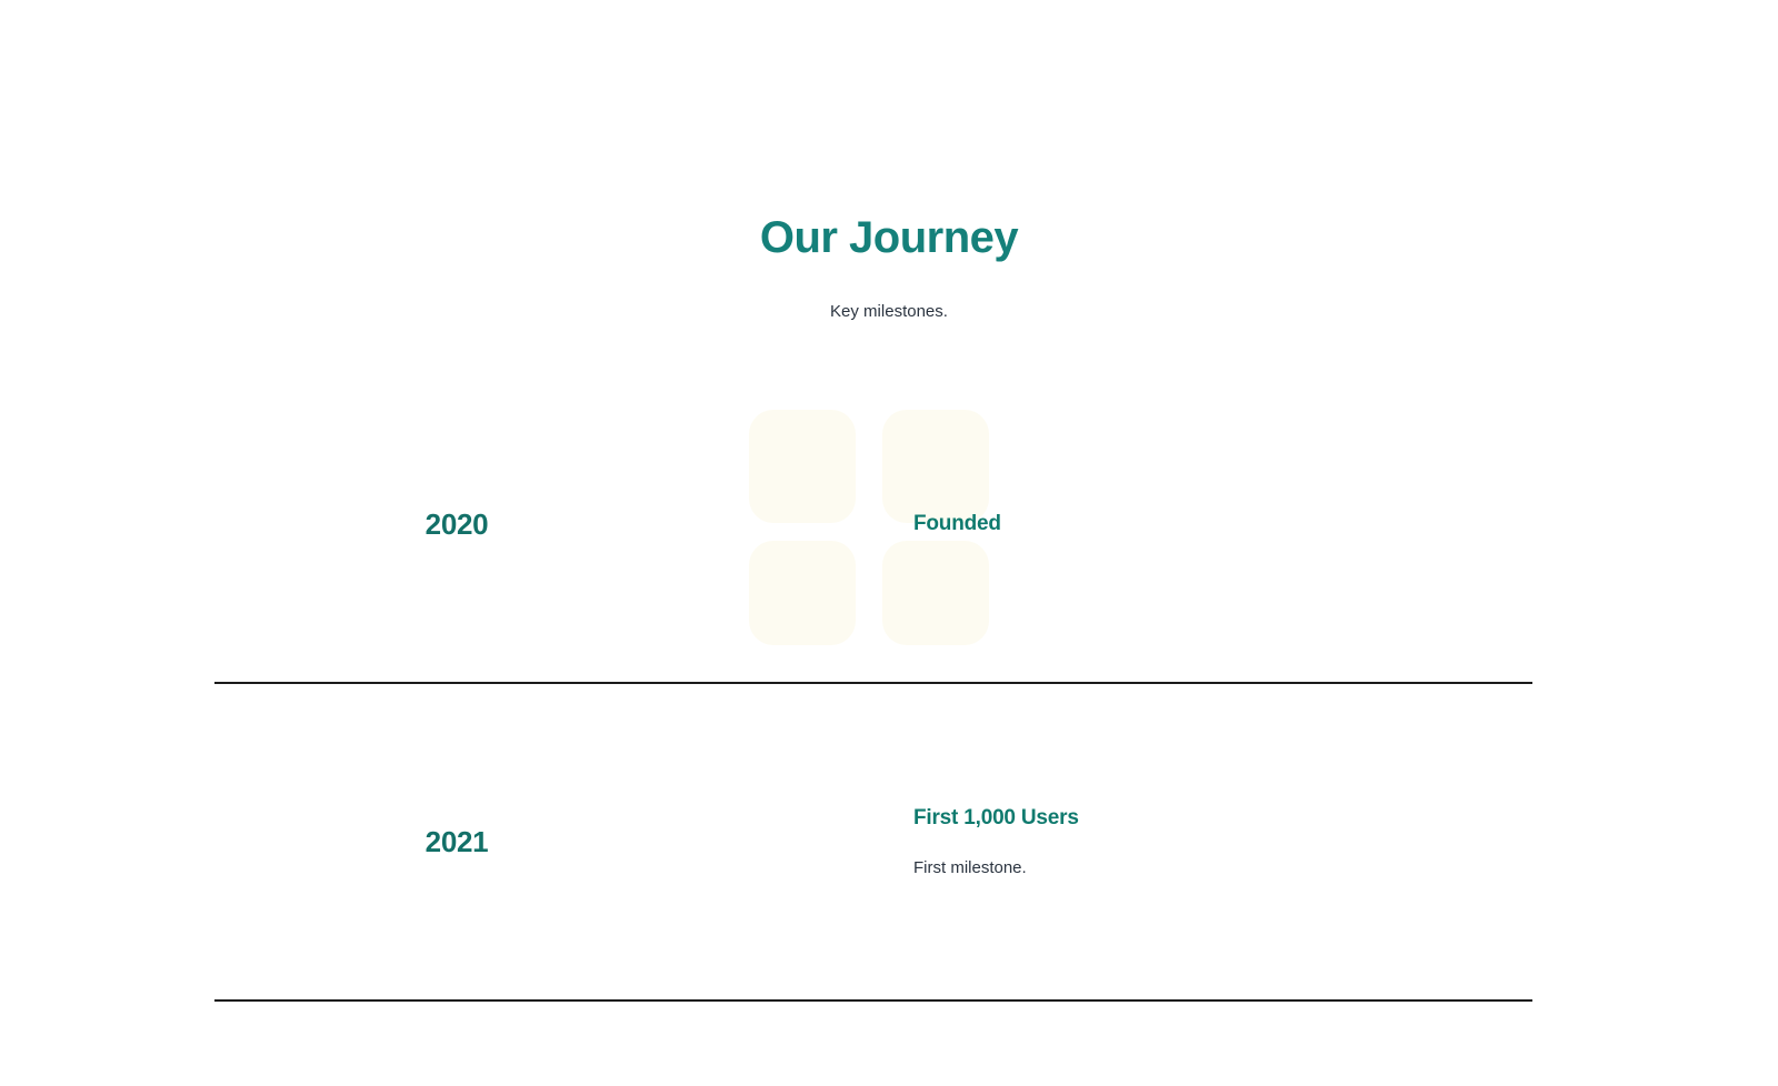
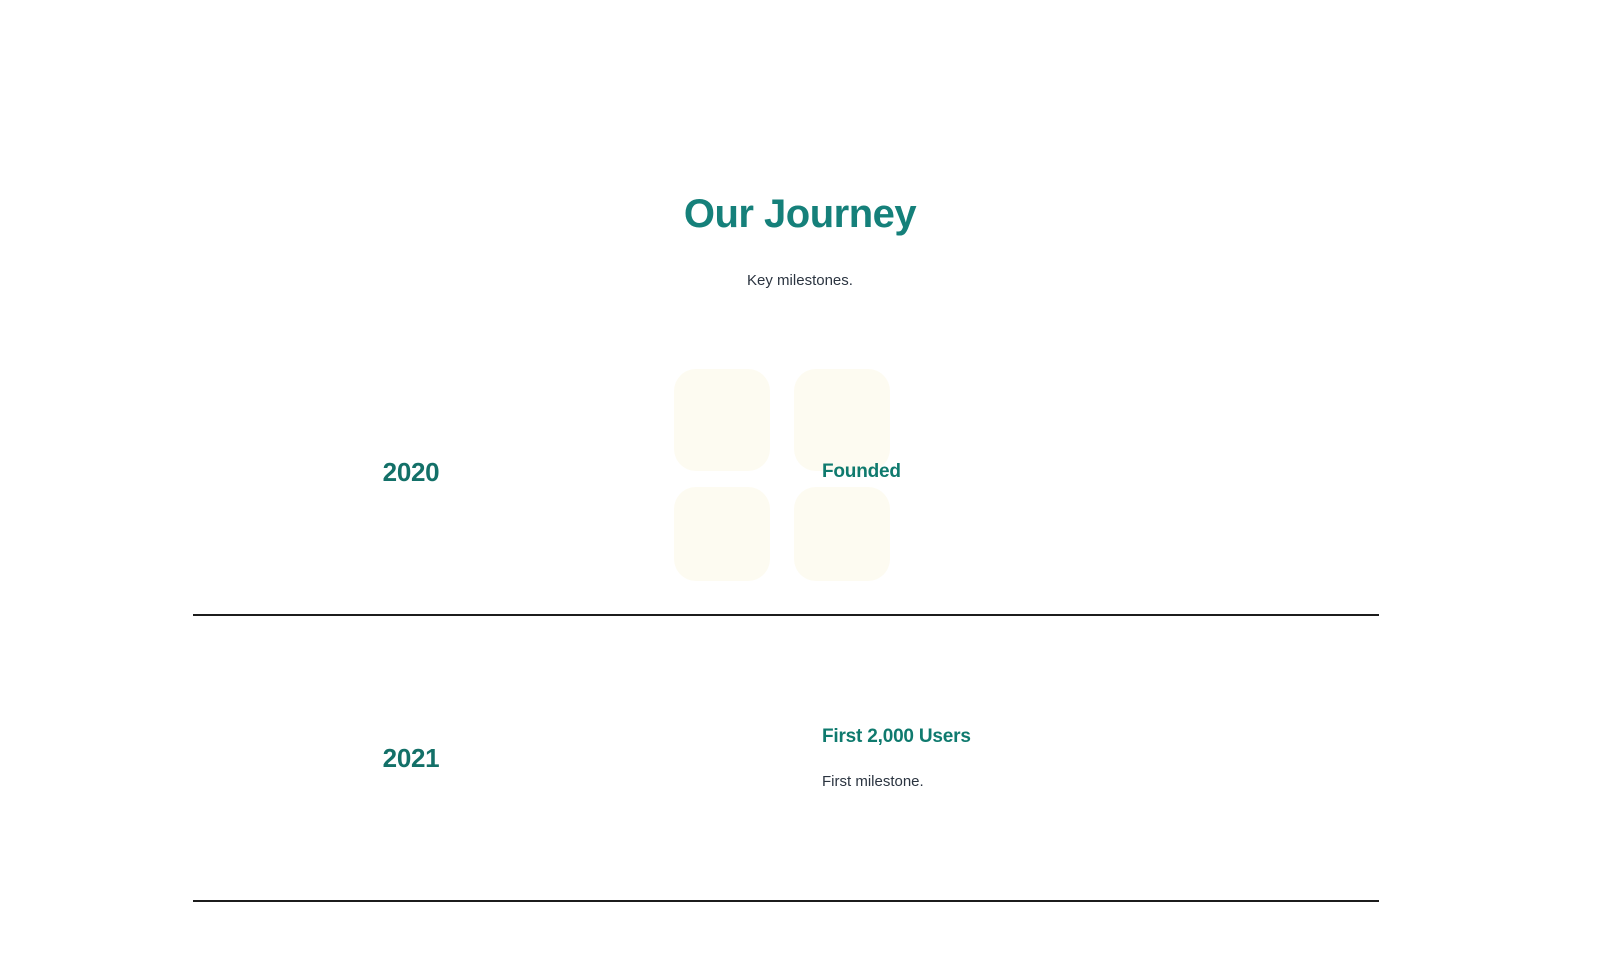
  Our Journey
  Key milestones.
  2020
  Founded
  2021
- First 1,000 Users
+ First 2,000 Users
  First milestone.
